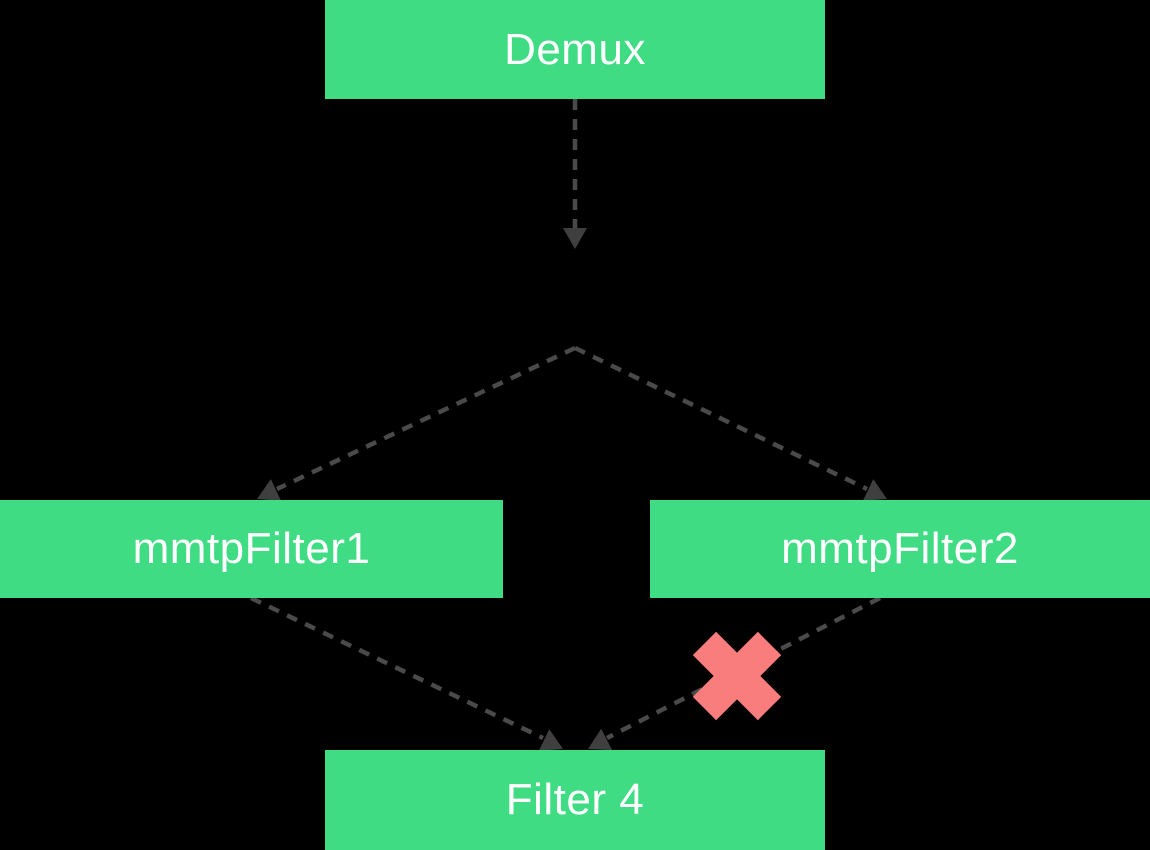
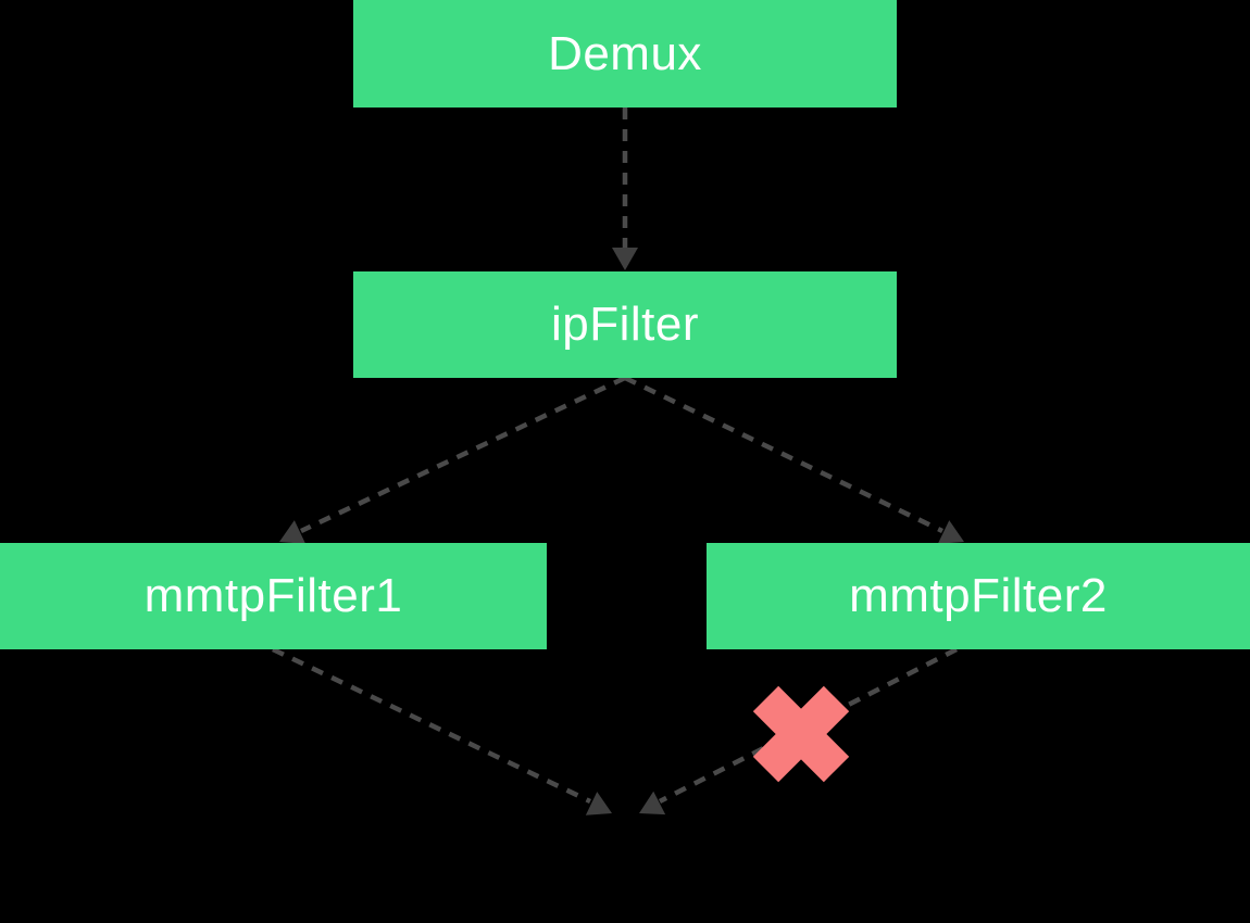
  Demux
+ ipFilter
  mmtpFilter1
  mmtpFilter2
- Filter 4
